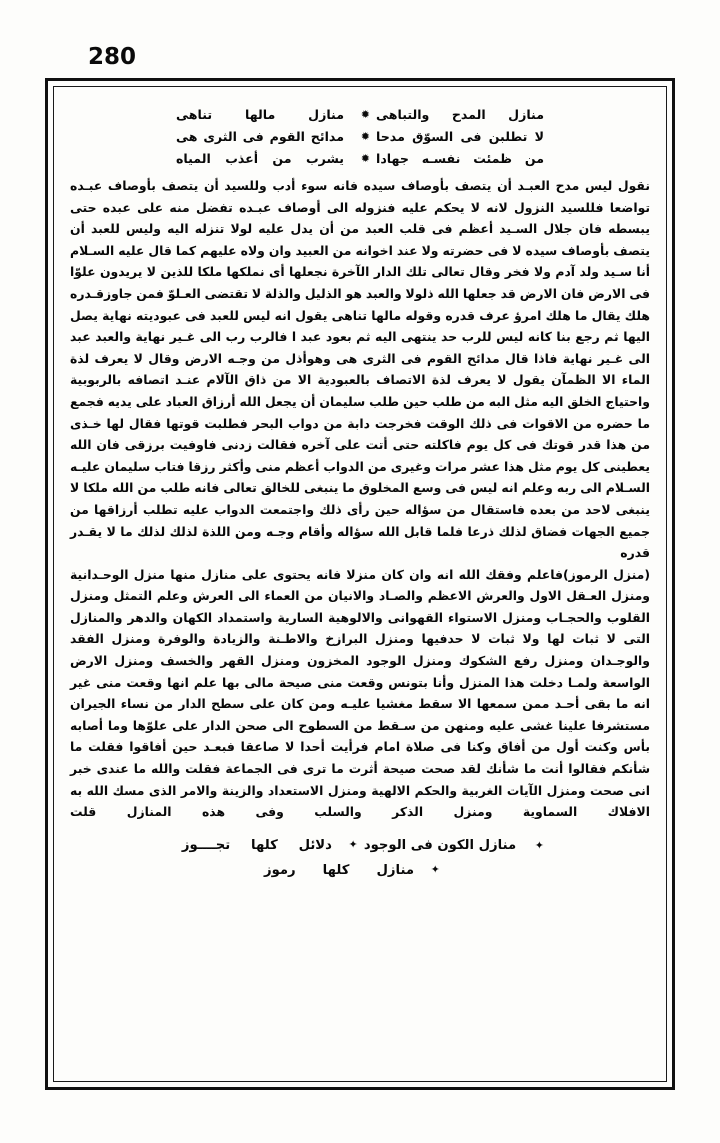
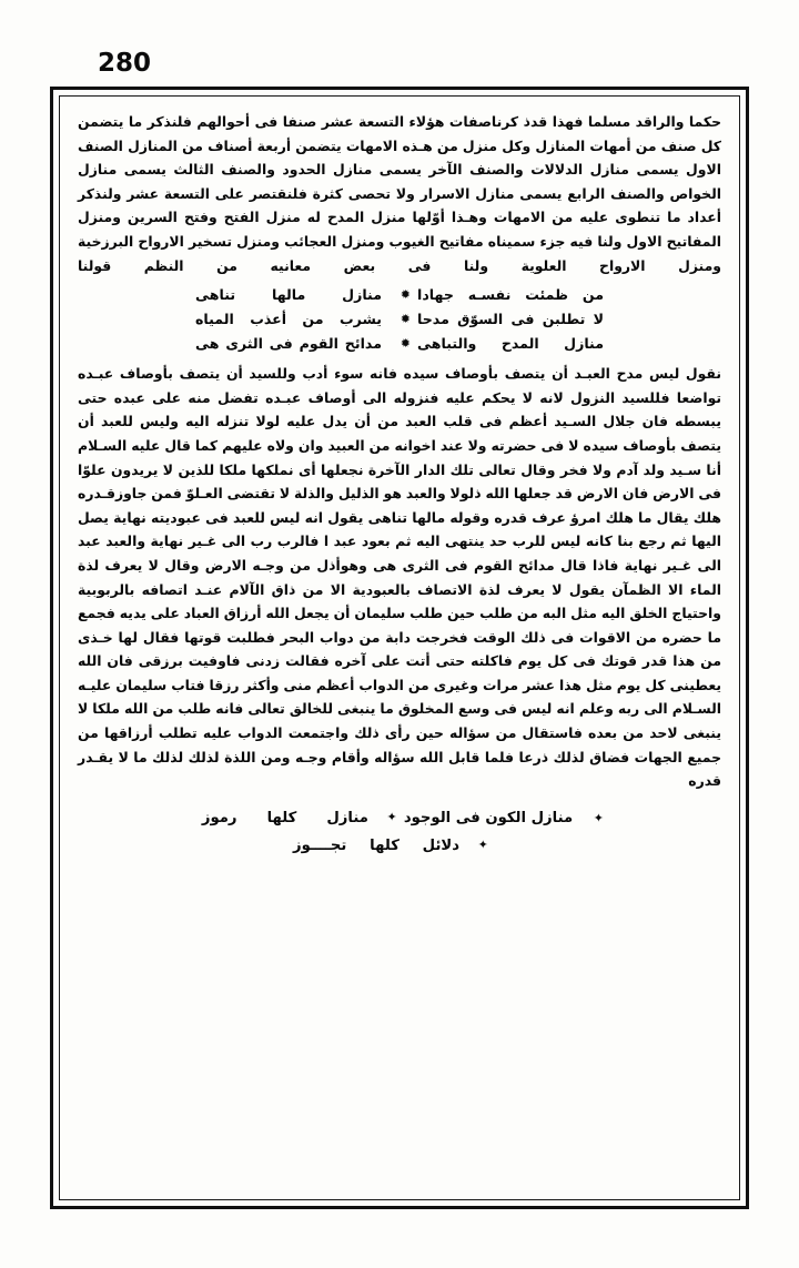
  280
+ حكما والراقد مسلما فهذا قدذ كرناصفات هؤلاء التسعة عشر صنفا فى أحوالهم فلنذكر ما يتضمن كل صنف من أمهات المنازل وكل منزل من هـذه الامهات يتضمن أربعة أصناف من المنازل الصنف الاول يسمى منازل الدلالات والصنف الآخر يسمى منازل الحدود والصنف الثالث يسمى منازل الخواص والصنف الرابع يسمى منازل الاسرار ولا تحصى كثرة فلنقتصر على التسعة عشر ولنذكر أعداد ما تنطوى عليه من الامهات وهـذا أوّلها منزل المدح له منزل الفتح وفتح السرين ومنزل المفاتيح الاول ولنا فيه جزء سميناه مفاتيح الغيوب ومنزل العجائب ومنزل تسخير الارواح البرزخية ومنزل الارواح العلوية ولنا فى بعض معانيه من النظم قولنا
- منازل المدح والتباهى
+ من ظمئت نفسـه جهادا
  ✹
  منازل مالها تناهى
  لا تطلبن فى السوّق مدحا
  ✹
- مدائح القوم فى الثرى هى
+ يشرب من أعذب المياه
- من ظمئت نفسـه جهادا
+ منازل المدح والتباهى
  ✹
- يشرب من أعذب المياه
+ مدائح القوم فى الثرى هى
  نقول ليس مدح العبـد أن يتصف بأوصاف سيده فانه سوء أدب وللسيد أن يتصف بأوصاف عبـده تواضعا فللسيد النزول لانه لا يحكم عليه فنزوله الى أوصاف عبـده تفضل منه على عبده حتى يبسطه فان جلال السـيد أعظم فى قلب العبد من أن يدل عليه لولا تنزله اليه وليس للعبد أن يتصف بأوصاف سيده لا فى حضرته ولا عند اخوانه من العبيد وان ولاه عليهم كما قال عليه السـلام أنا سـيد ولد آدم ولا فخر وقال تعالى تلك الدار الآخرة نجعلها أى نملكها ملكا للذين لا يريدون علوّا فى الارض فان الارض قد جعلها الله ذلولا والعبد هو الذليل والذلة لا تقتضى العـلوّ فمن جاوزقـدره هلك يقال ما هلك امرؤ عرف قدره وقوله مالها تناهى يقول انه ليس للعبد فى عبوديته نهاية يصل اليها ثم رجع بنا كانه ليس للرب حد ينتهى اليه ثم بعود عبد ا فالرب رب الى غـير نهاية والعبد عبد الى غـير نهاية فاذا قال مدائح القوم فى الثرى هى وهوأذل من وجـه الارض وقال لا يعرف لذة الماء الا الظمآن يقول لا يعرف لذة الاتصاف بالعبودية الا من ذاق الآلام عنـد اتصافه بالربوبية واحتياج الخلق اليه مثل البه من طلب حين طلب سليمان أن يجعل الله أرزاق العباد على يديه فجمع ما حضره من الاقوات فى ذلك الوقت فخرجت دابة من دواب البحر فطلبت قوتها فقال لها خـذى من هذا قدر قوتك فى كل يوم فاكلته حتى أتت على آخره فقالت زدنى فاوفيت برزقى فان الله يعطينى كل يوم مثل هذا عشر مرات وغيرى من الدواب أعظم منى وأكثر رزقا فتاب سليمان عليـه السـلام الى ربه وعلم انه ليس فى وسع المخلوق ما ينبغى للخالق تعالى فانه طلب من الله ملكا لا ينبغى لاحد من بعده فاستقال من سؤاله حين رأى ذلك واجتمعت الدواب عليه تطلب أرزاقها من جميع الجهات فضاق لذلك ذرعا فلما قابل الله سؤاله وأقام وجـه ومن اللذة لذلك لذلك ما لا يقـدر قدره
- (منزل الرموز)فاعلم وفقك الله انه وان كان منزلا فانه يحتوى على منازل منها منزل الوحـدانية ومنزل العـقل الاول والعرش الاعظم والصـاد والانيان من العماء الى العرش وعلم التمثل ومنزل القلوب والحجـاب ومنزل الاستواء القهوانى والالوهية السارية واستمداد الكهان والدهر والمنازل التى لا ثبات لها ولا ثبات لا حدفيها ومنزل البرازخ والاطـنة والزيادة والوفرة ومنزل الفقد والوجـدان ومنزل رفع الشكوك ومنزل الوجود المخزون ومنزل القهر والخسف ومنزل الارض الواسعة ولمـا دخلت هذا المنزل وأنا بتونس وقعت منى صيحة مالى بها علم انها وقعت منى غير انه ما بقى أحـد ممن سمعها الا سقط مغشيا عليـه ومن كان على سطح الدار من نساء الجيران مستشرفا علينا غشى عليه ومنهن من سـقط من السطوح الى صحن الدار على علوّها وما أصابه بأس وكنت أول من أفاق وكنا فى صلاة امام فرأيت أحدا لا صاعقا فبعـد حين أفاقوا فقلت ما شأنكم فقالوا أنت ما شأنك لقد صحت صيحة أثرت ما ترى فى الجماعة فقلت والله ما عندى خبر انى صحت ومنزل الآيات الغربية والحكم الالهية ومنزل الاستعداد والزينة والامر الذى مسك الله به الافلاك السماوية ومنزل الذكر والسلب وفى هذه المنازل قلت
  ✦
  منازل الكون فى الوجود
  ✦
- دلائل كلها تجــــوز
+ منازل كلها رموز
  ✦
- منازل كلها رموز
+ دلائل كلها تجــــوز
